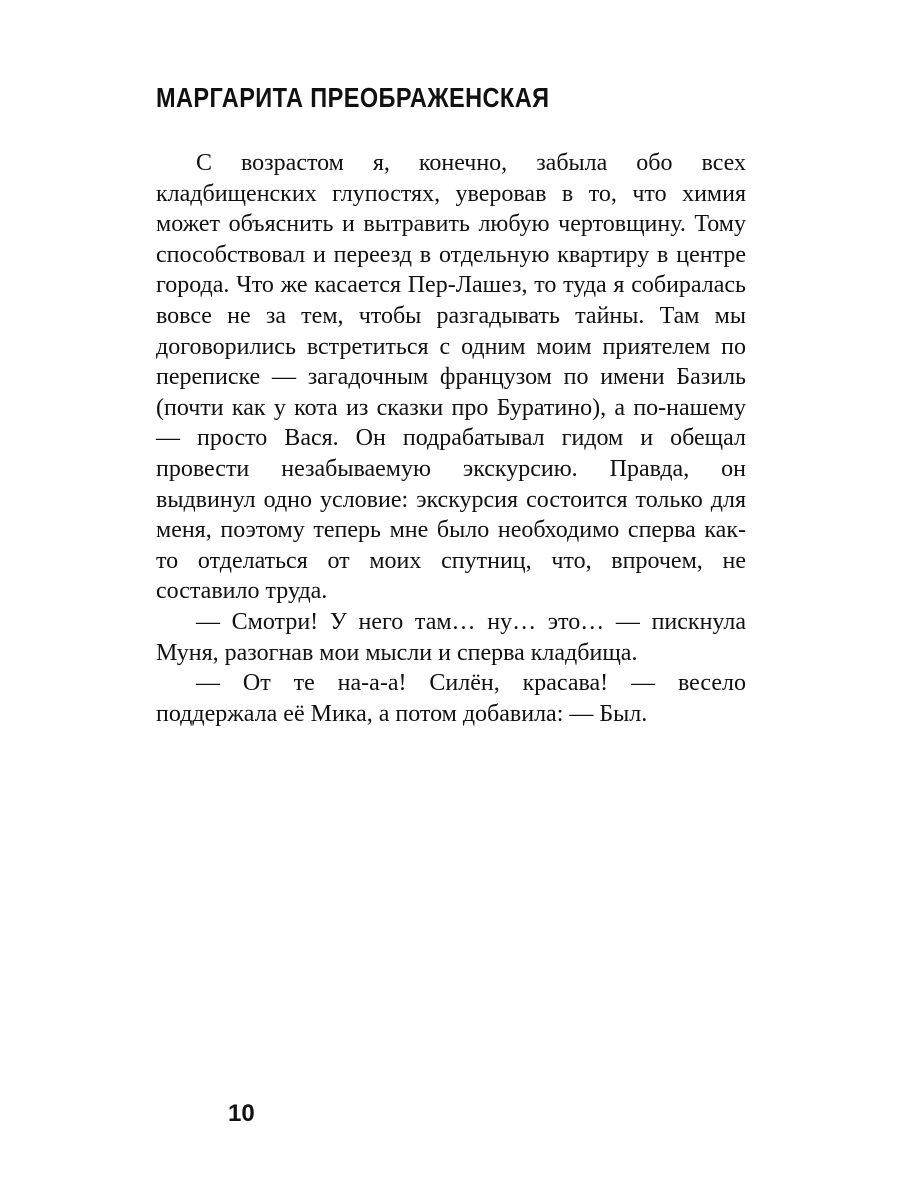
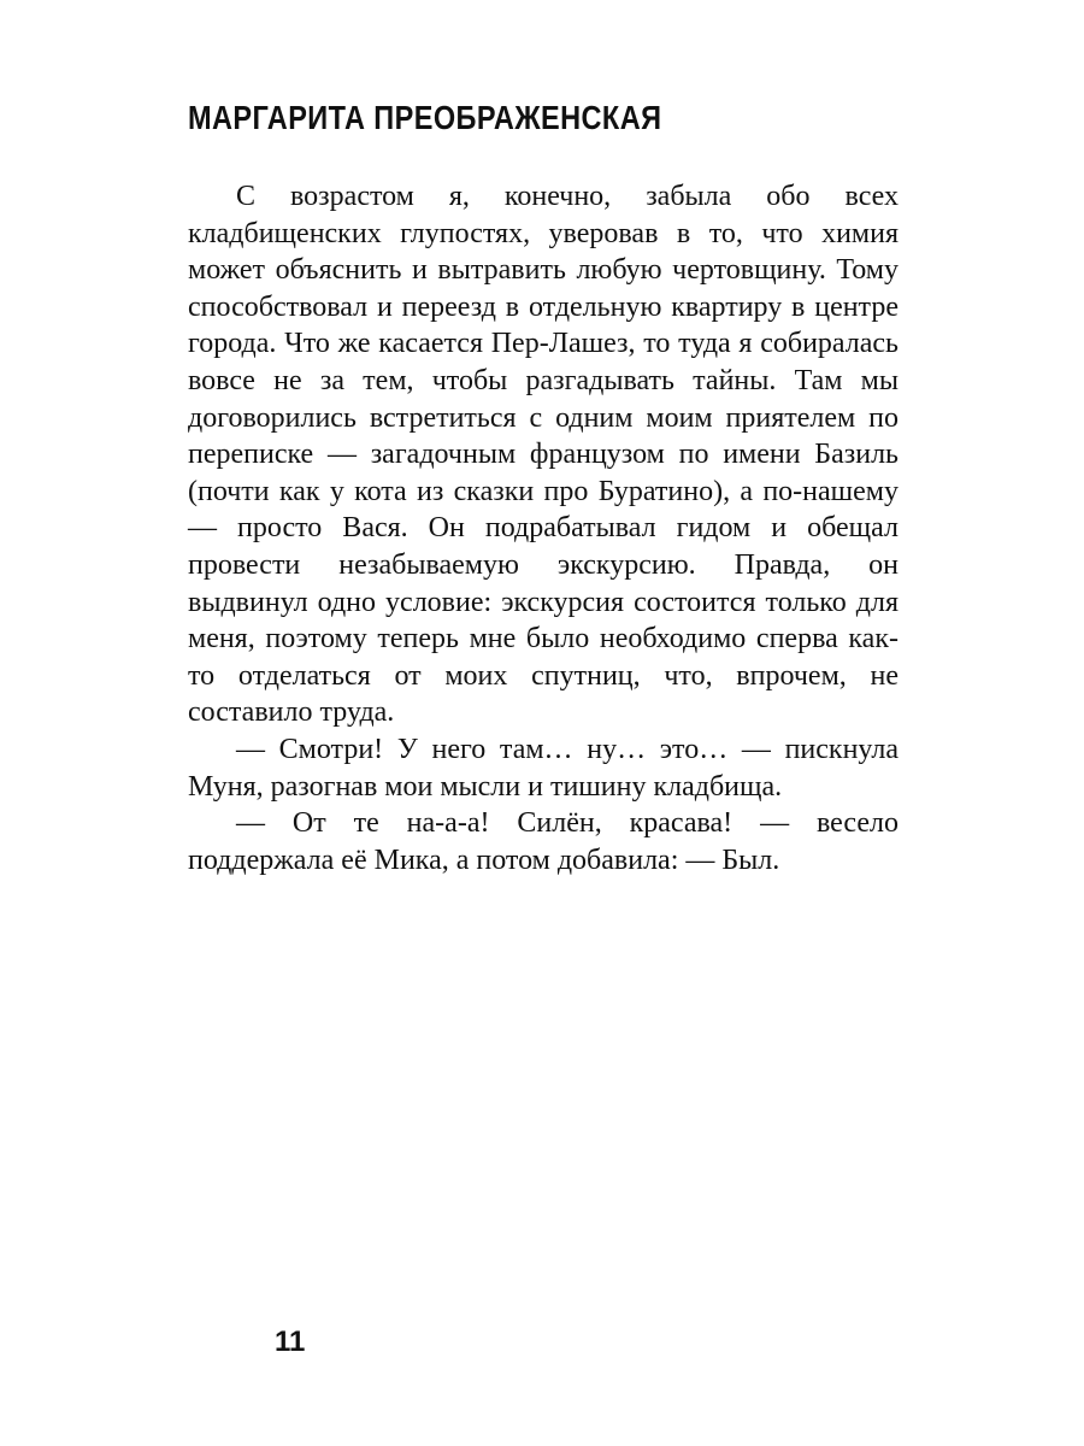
  МАРГАРИТА ПРЕОБРАЖЕНСКАЯ
  С возрастом я, конечно, забыла обо всех кладбищенских глупостях, уверовав в то, что химия может объяснить и вытравить любую чертовщину. Тому способствовал и переезд в отдельную квартиру в центре города. Что же касается Пер-Лашез, то туда я собиралась вовсе не за тем, чтобы разгадывать тайны. Там мы договорились встретиться с одним моим приятелем по переписке — загадочным французом по имени Базиль (почти как у кота из сказки про Буратино), а по-нашему — просто Вася. Он подрабатывал гидом и обещал провести незабываемую экскурсию. Правда, он выдвинул одно условие: экскурсия состоится только для меня, поэтому теперь мне было необходимо сперва как-то отделаться от моих спутниц, что, впрочем, не составило труда.
- — Смотри! У него там… ну… это… — пискнула Муня, разогнав мои мысли и сперва кладбища.
+ — Смотри! У него там… ну… это… — пискнула Муня, разогнав мои мысли и тишину кладбища.
  — От те на-а-а! Силён, красава! — весело поддержала её Мика, а потом добавила: — Был.
- 10
+ 11
